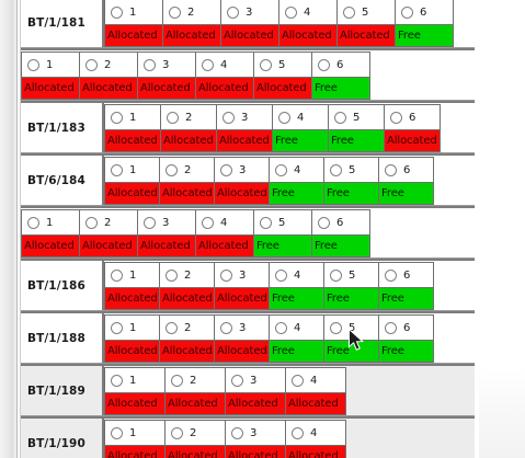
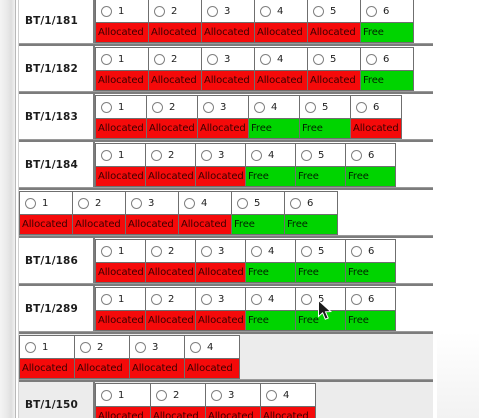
  BT/1/181
  1
  Allocated
  2
  Allocated
  3
  Allocated
  4
  Allocated
  5
  Allocated
  6
  Free
+ BT/1/182
  1
  Allocated
  2
  Allocated
  3
  Allocated
  4
  Allocated
  5
  Allocated
  6
  Free
  BT/1/183
  1
  Allocated
  2
  Allocated
  3
  Allocated
  4
  Free
  5
  Free
  6
  Allocated
- BT/6/184
+ BT/1/184
  1
  Allocated
  2
  Allocated
  3
  Allocated
  4
  Free
  5
  Free
  6
  Free
  1
  Allocated
  2
  Allocated
  3
  Allocated
  4
  Allocated
  5
  Free
  6
  Free
  BT/1/186
  1
  Allocated
  2
  Allocated
  3
  Allocated
  4
  Free
  5
  Free
  6
  Free
- BT/1/188
+ BT/1/289
  1
  Allocated
  2
  Allocated
  3
  Allocated
  4
  Free
  5
  Free
  6
  Free
- BT/1/189
  1
  Allocated
  2
  Allocated
  3
  Allocated
  4
  Allocated
- BT/1/190
+ BT/1/150
  1
  Allocated
  2
  Allocated
  3
  Allocated
  4
  Allocated
